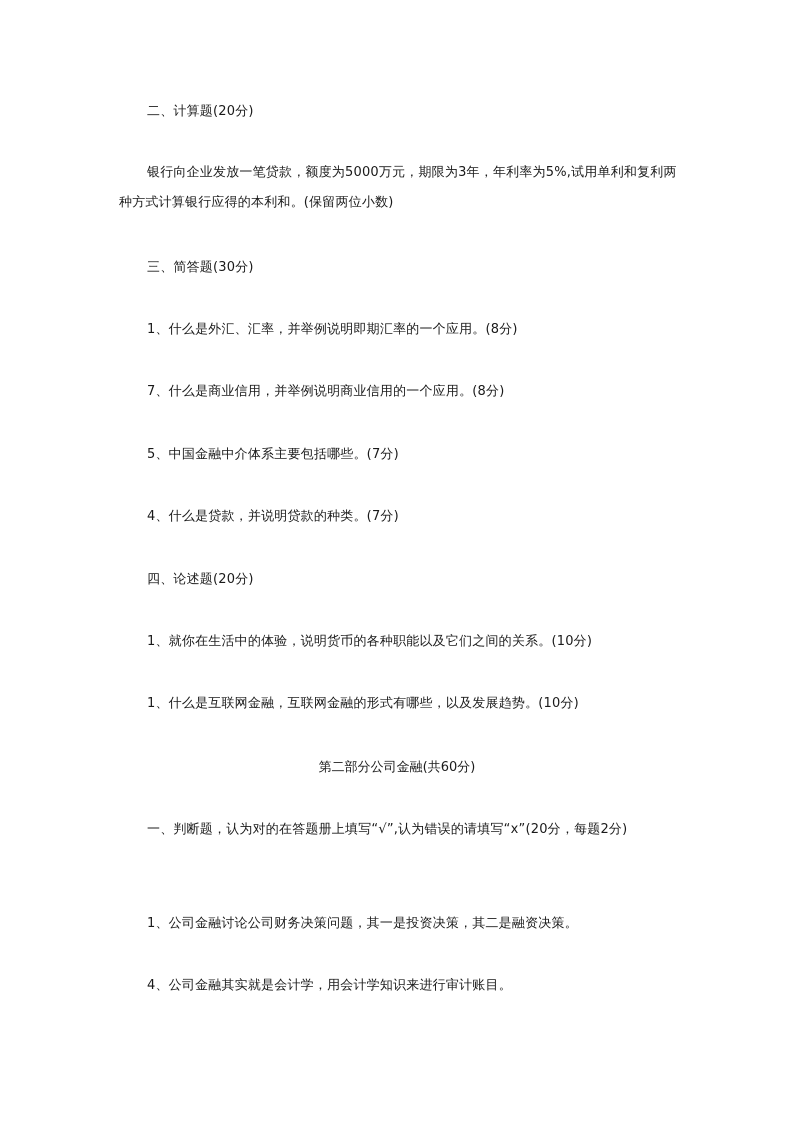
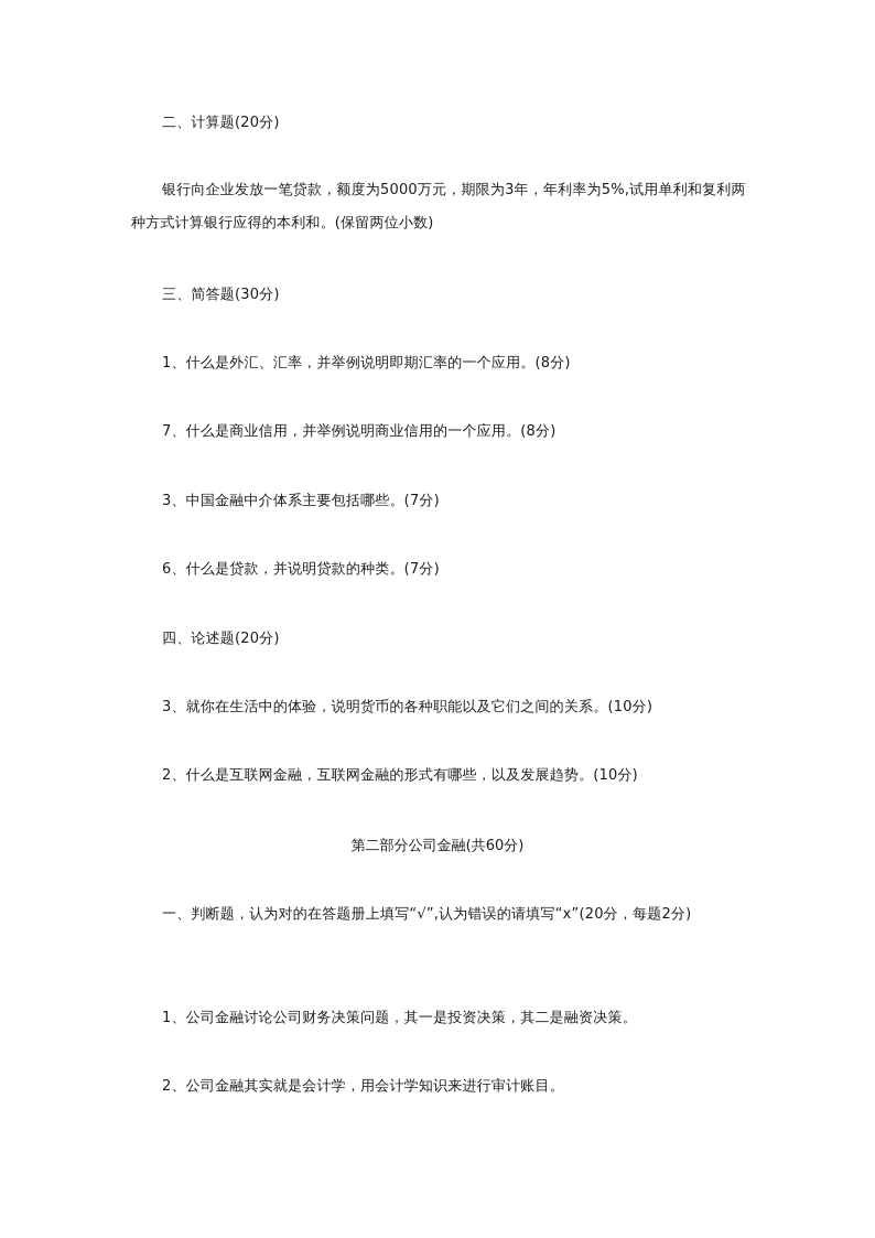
  二、计算题(20分)
  银行向企业发放一笔贷款，额度为5000万元，期限为3年，年利率为5%,试用单利和复利两种方式计算银行应得的本利和。(保留两位小数)
  三、简答题(30分)
  1、什么是外汇、汇率，并举例说明即期汇率的一个应用。(8分)
  7、什么是商业信用，并举例说明商业信用的一个应用。(8分)
- 5、中国金融中介体系主要包括哪些。(7分)
+ 3、中国金融中介体系主要包括哪些。(7分)
- 4、什么是贷款，并说明贷款的种类。(7分)
+ 6、什么是贷款，并说明贷款的种类。(7分)
  四、论述题(20分)
- 1、就你在生活中的体验，说明货币的各种职能以及它们之间的关系。(10分)
+ 3、就你在生活中的体验，说明货币的各种职能以及它们之间的关系。(10分)
- 1、什么是互联网金融，互联网金融的形式有哪些，以及发展趋势。(10分)
+ 2、什么是互联网金融，互联网金融的形式有哪些，以及发展趋势。(10分)
  第二部分公司金融(共60分)
  一、判断题，认为对的在答题册上填写“√”,认为错误的请填写“x”(20分，每题2分)
  1、公司金融讨论公司财务决策问题，其一是投资决策，其二是融资决策。
- 4、公司金融其实就是会计学，用会计学知识来进行审计账目。
+ 2、公司金融其实就是会计学，用会计学知识来进行审计账目。
